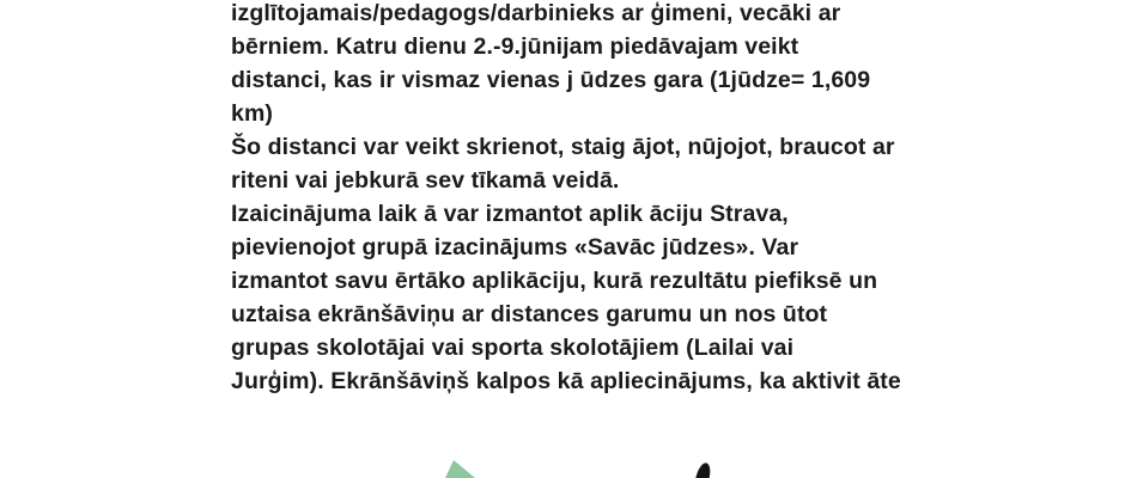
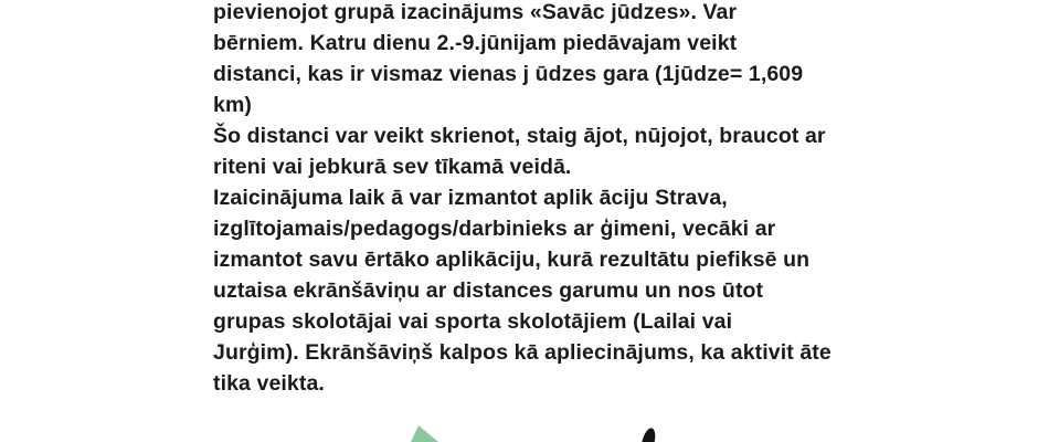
- izglītojamais/pedagogs/darbinieks ar ģimeni, vecāki ar
+ pievienojot grupā izacinājums «Savāc jūdzes». Var
  bērniem. Katru dienu 2.-9.jūnijam piedāvajam veikt
  distanci, kas ir vismaz vienas j ūdzes gara (1jūdze= 1,609
  km)
  Šo distanci var veikt skrienot, staig ājot, nūjojot, braucot ar
  riteni vai jebkurā sev tīkamā veidā.
  Izaicinājuma laik ā var izmantot aplik āciju Strava,
- pievienojot grupā izacinājums «Savāc jūdzes». Var
+ izglītojamais/pedagogs/darbinieks ar ģimeni, vecāki ar
  izmantot savu ērtāko aplikāciju, kurā rezultātu piefiksē un
  uztaisa ekrānšāviņu ar distances garumu un nos ūtot
  grupas skolotājai vai sporta skolotājiem (Lailai vai
  Jurģim). Ekrānšāviņš kalpos kā apliecinājums, ka aktivit āte
+ tika veikta.
